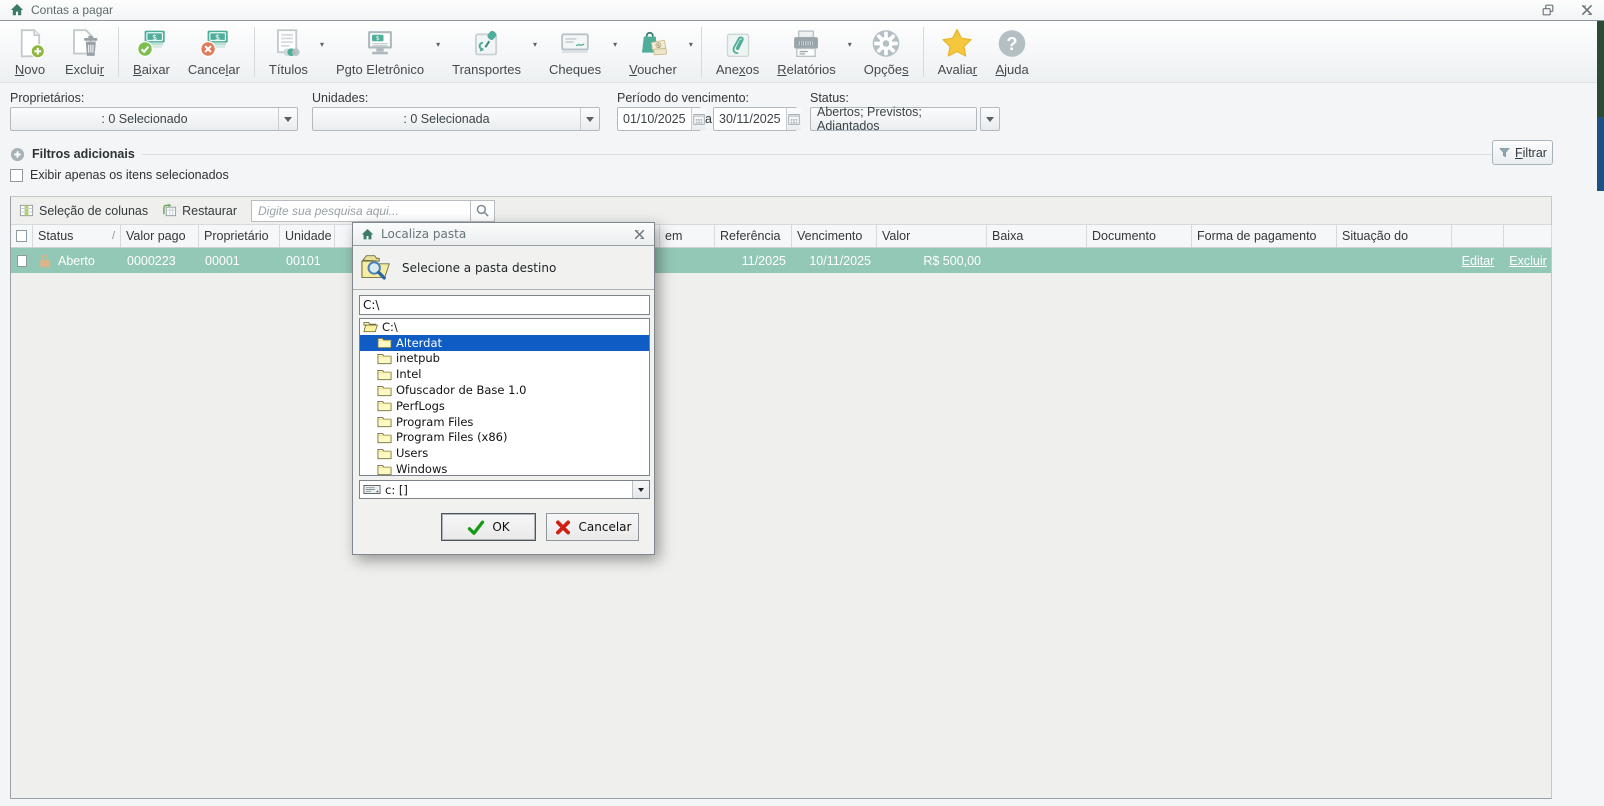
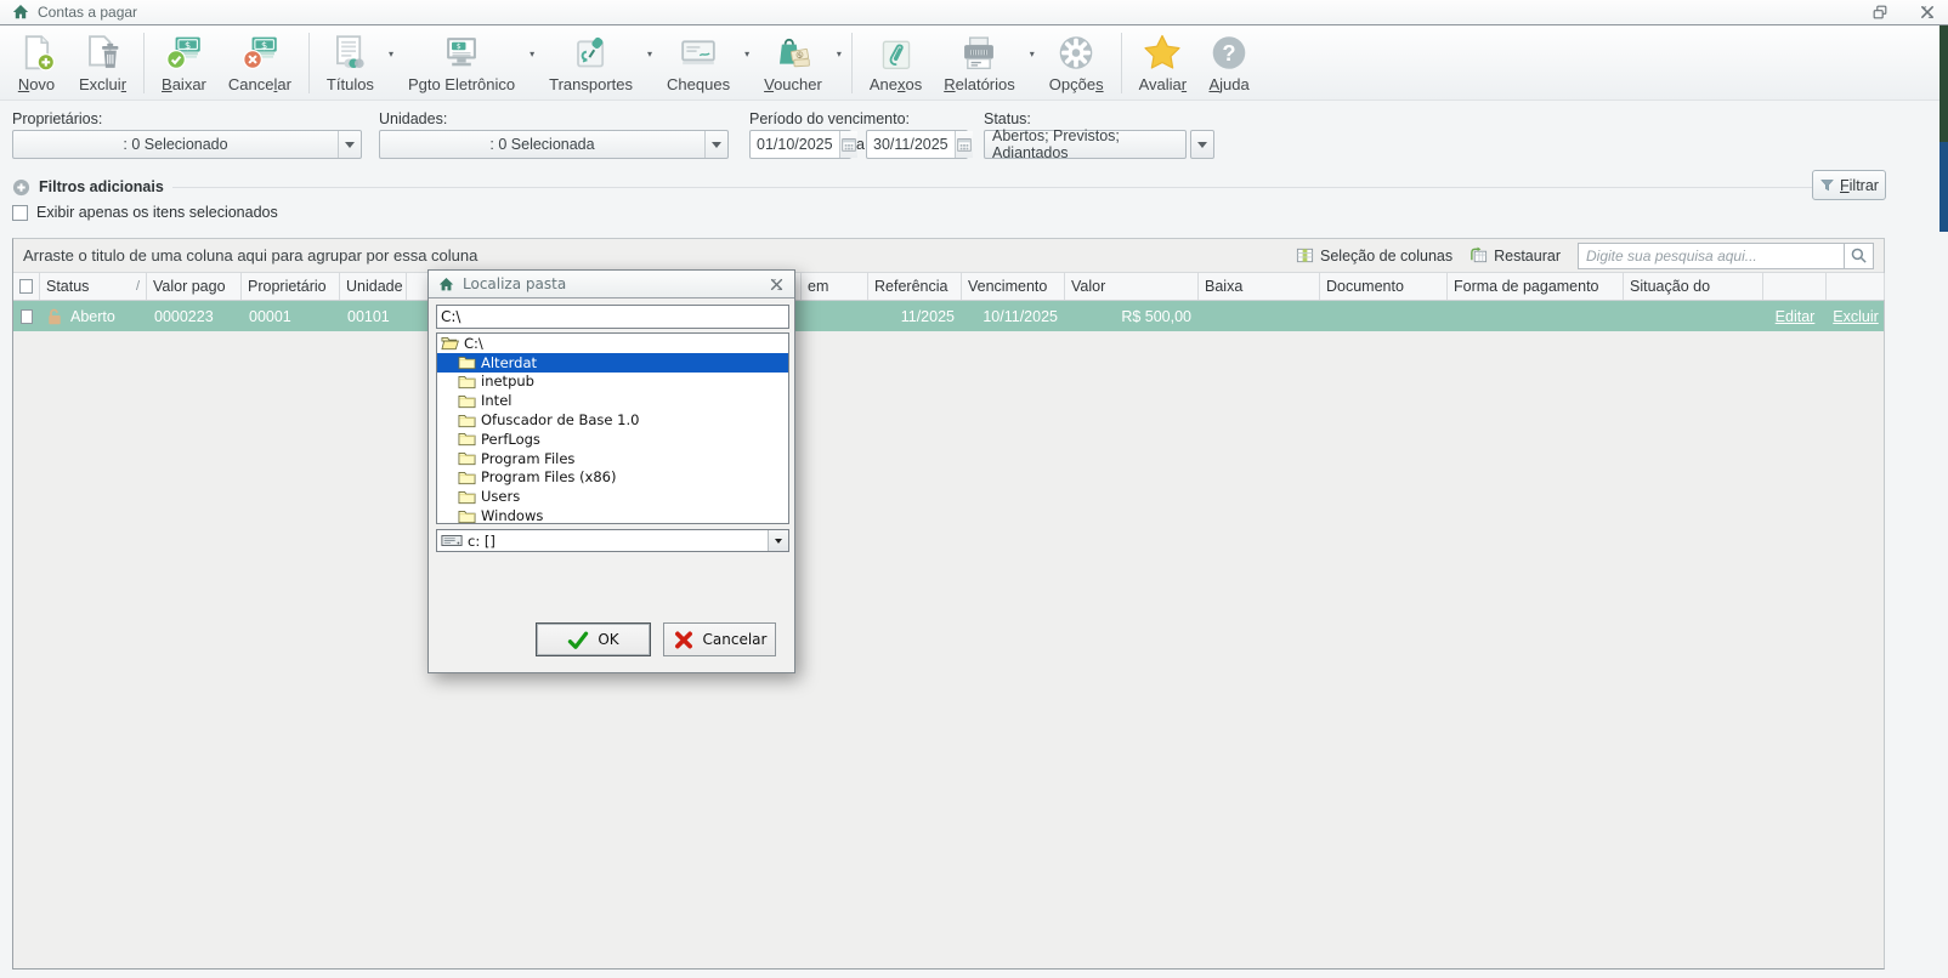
  Contas a pagar
  Novo
  Excluir
  $
  Baixar
  $
  Cancelar
  Títulos
  ▾
  Pgto Eletrônico
  ▾
  Transportes
  ▾
  Cheques
  ▾
  Voucher
  ▾
  Anexos
  Relatórios
  ▾
  Opções
  Avaliar
  ?
  Ajuda
  Proprietários:
  : 0 Selecionado
  Unidades:
  : 0 Selecionada
  Período do vencimento:
  01/10/2025
  a
  30/11/2025
  Status:
  Abertos; Previstos; Adiantados
  Filtros adicionais
  Filtrar
  Exibir apenas os itens selecionados
+ Arraste o titulo de uma coluna aqui para agrupar por essa coluna
  Seleção de colunas
  Restaurar
  Digite sua pesquisa aqui...
  Status
  /
  Valor pago
  Proprietário
  Unidade
  em
  Referência
  Vencimento
  Valor
  Baixa
  Documento
  Forma de pagamento
  Situação do
  Aberto
  0000223
  00001
  00101
  11/2025
  10/11/2025
  R$ 500,00
  Editar
  Excluir
  Localiza pasta
- Selecione a pasta destino
  C:\
  C:\
  Alterdat
  inetpub
  Intel
  Ofuscador de Base 1.0
  PerfLogs
  Program Files
  Program Files (x86)
  Users
  Windows
  c: []
  OK
  Cancelar
